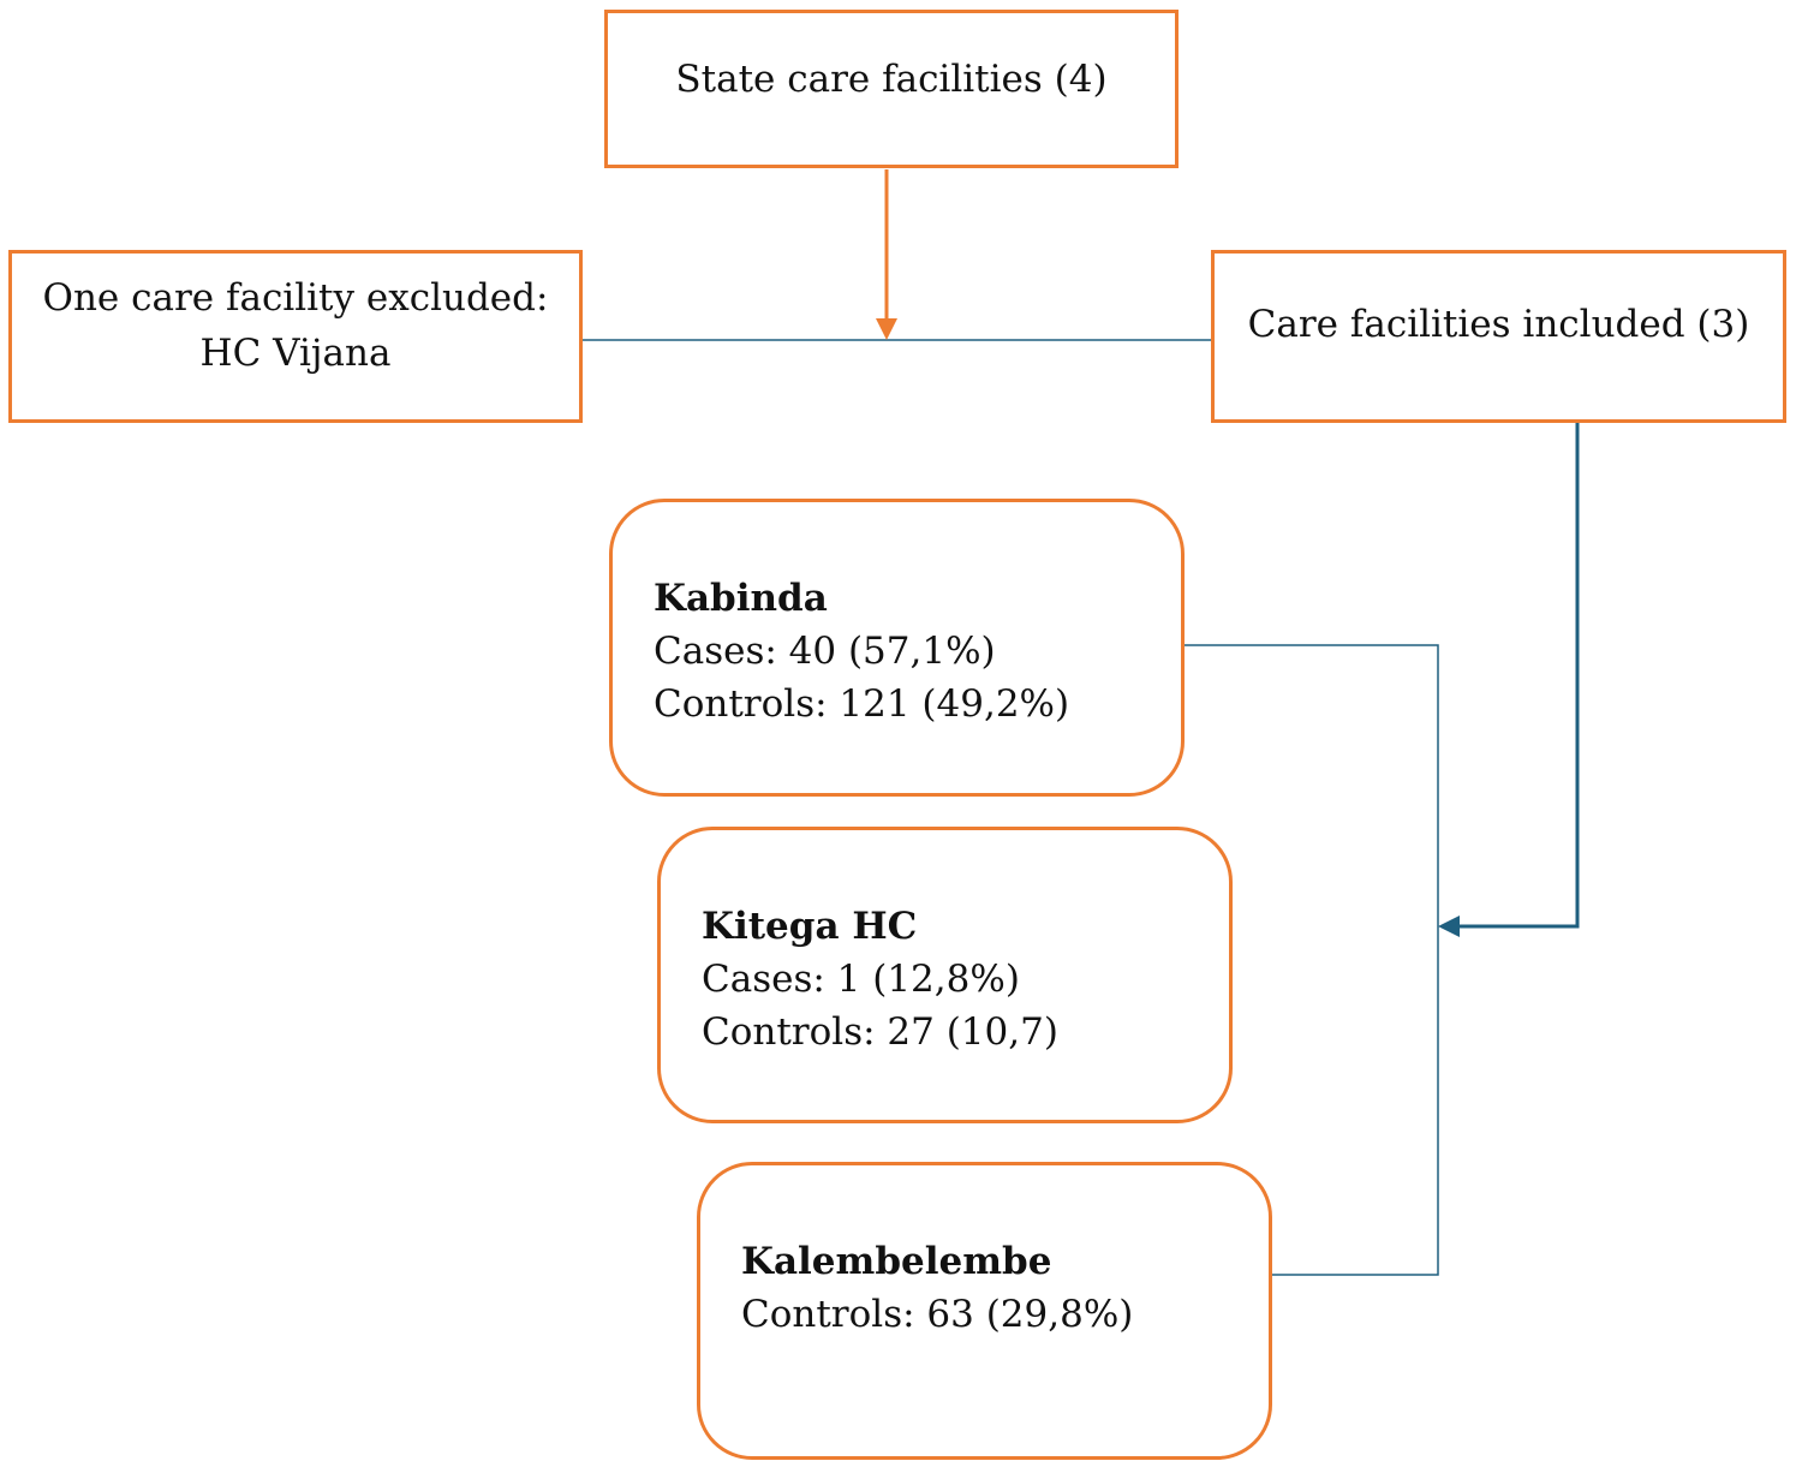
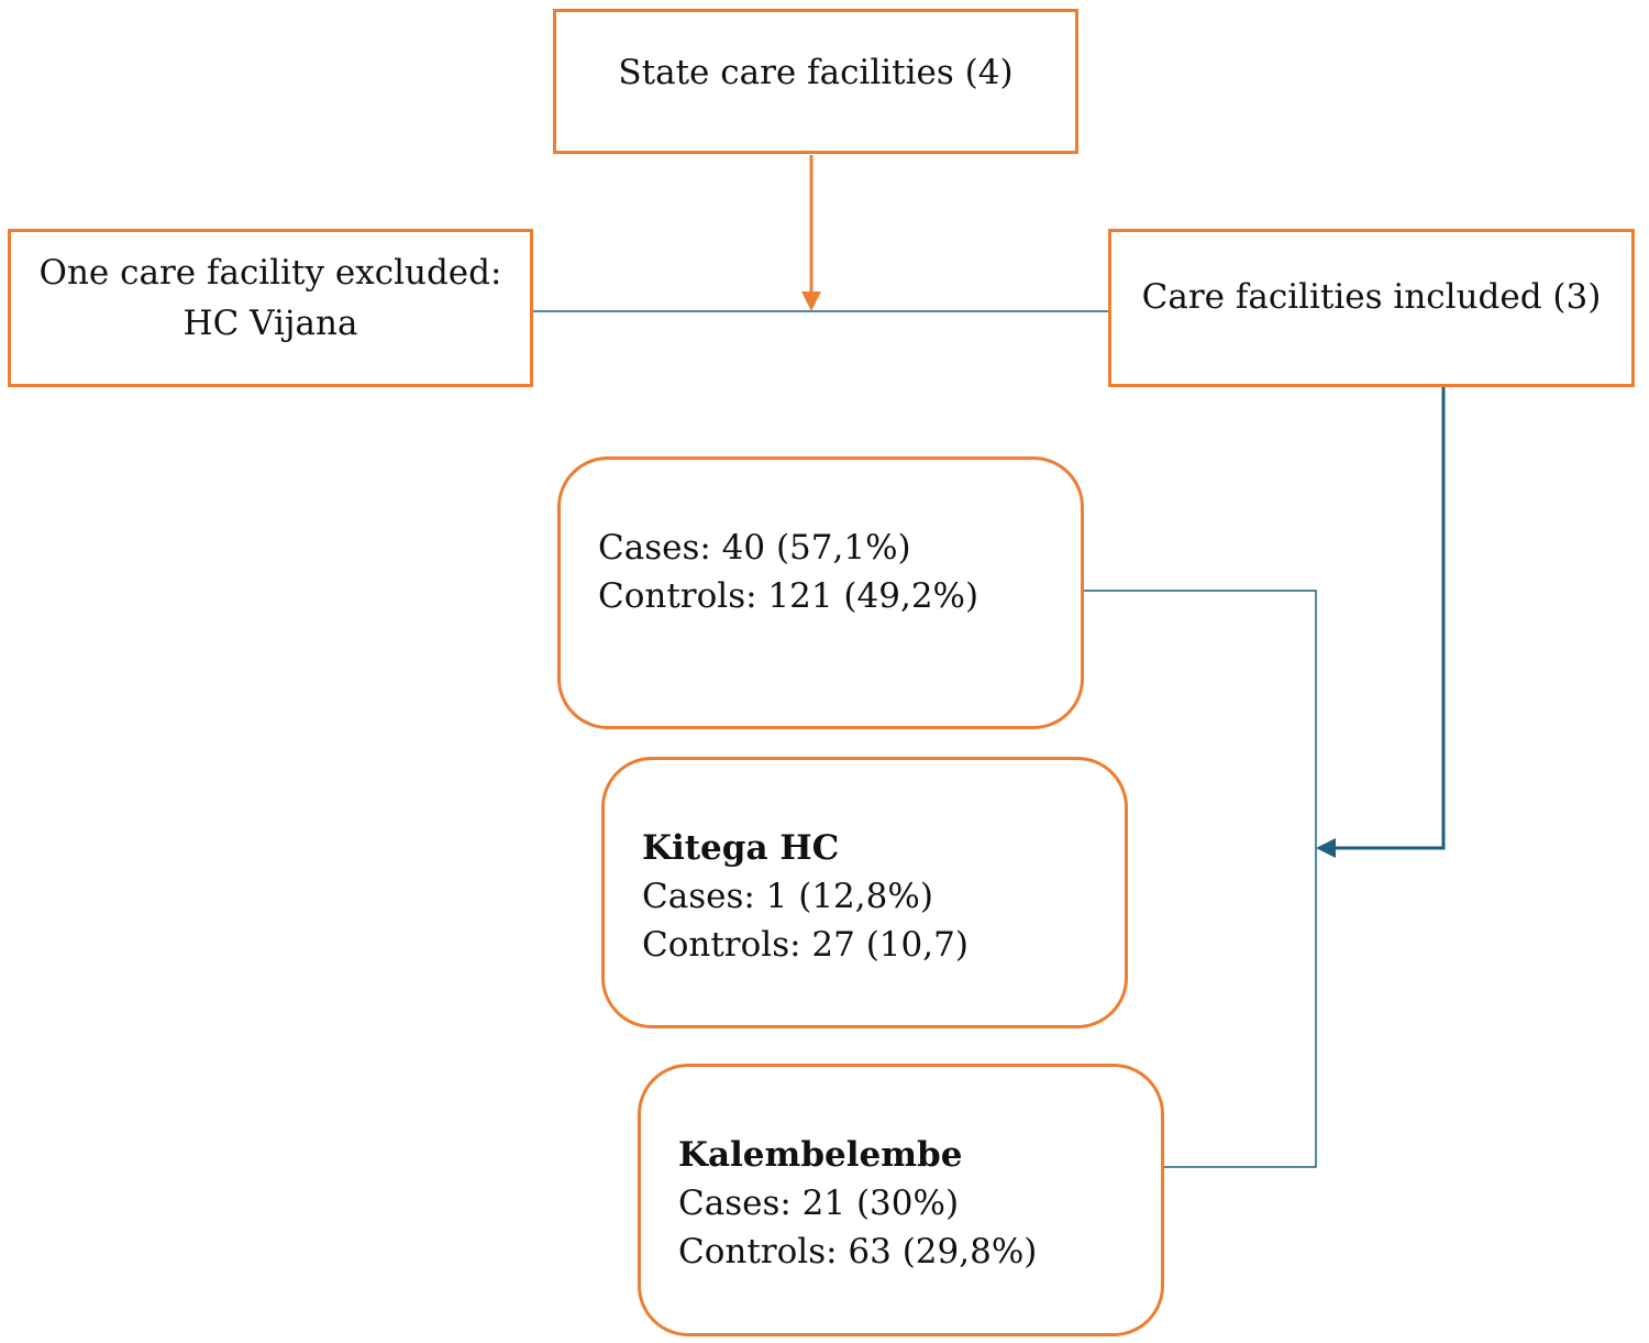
  State care facilities (4)
  One care facility excluded:
  HC Vijana
  Care facilities included (3)
- Kabinda
  Cases: 40 (57,1%)
  Controls: 121 (49,2%)
  Kitega HC
  Cases: 1 (12,8%)
  Controls: 27 (10,7)
  Kalembelembe
+ Cases: 21 (30%)
  Controls: 63 (29,8%)
